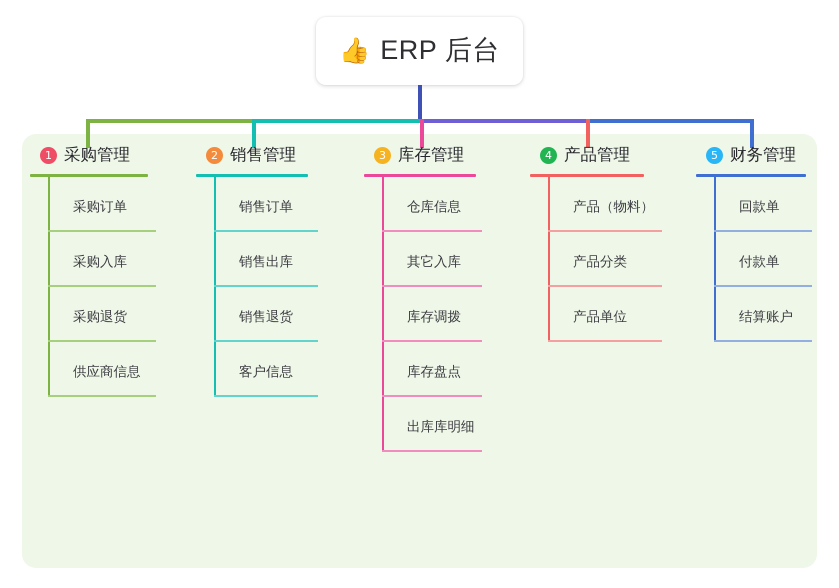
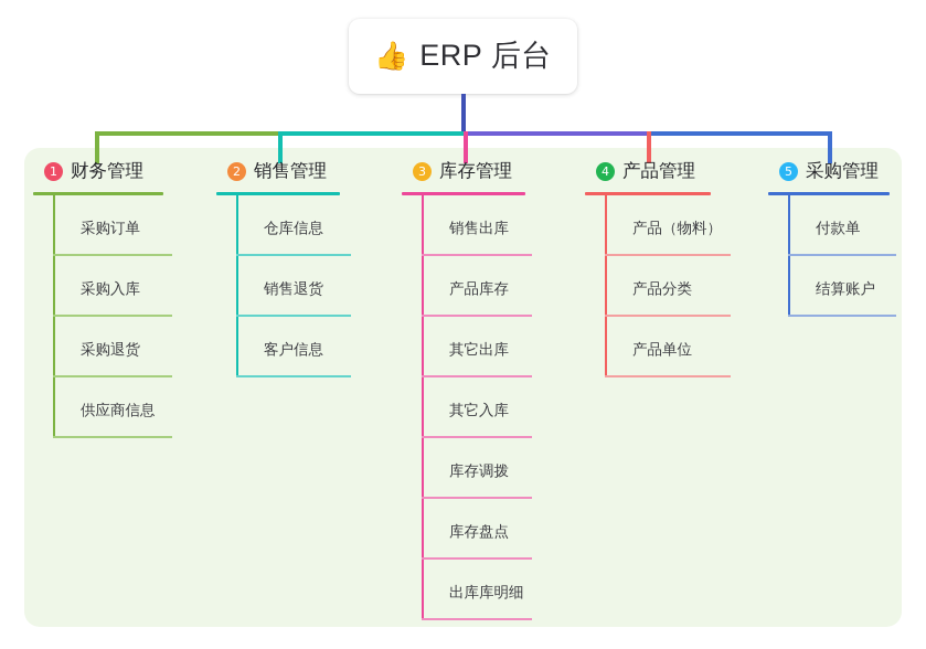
  👍
  ERP 后台
  1
- 采购管理
+ 财务管理
  采购订单
  采购入库
  采购退货
  供应商信息
  2
  销售管理
- 销售订单
- 销售出库
+ 仓库信息
  销售退货
  客户信息
  3
  库存管理
- 仓库信息
+ 销售出库
+ 产品库存
+ 其它出库
  其它入库
  库存调拨
  库存盘点
  出库库明细
  4
  产品管理
  产品（物料）
  产品分类
  产品单位
  5
- 财务管理
+ 采购管理
- 回款单
  付款单
  结算账户
